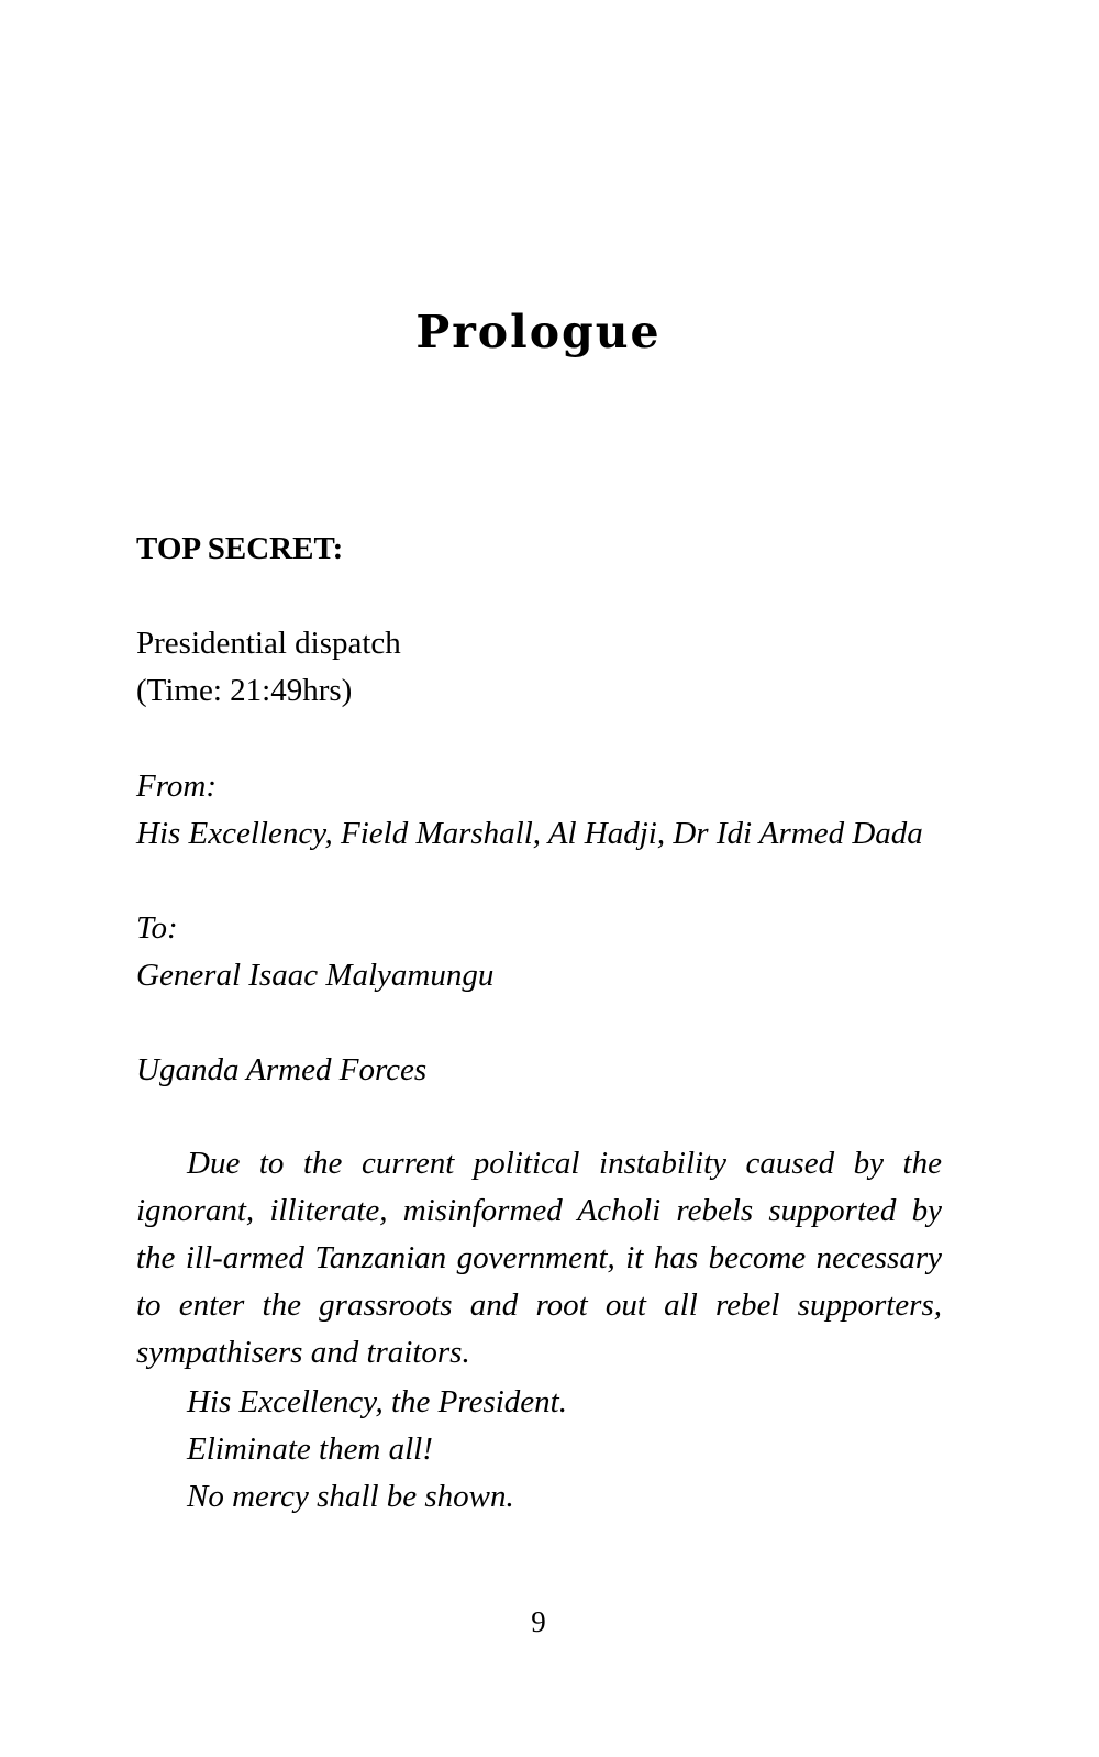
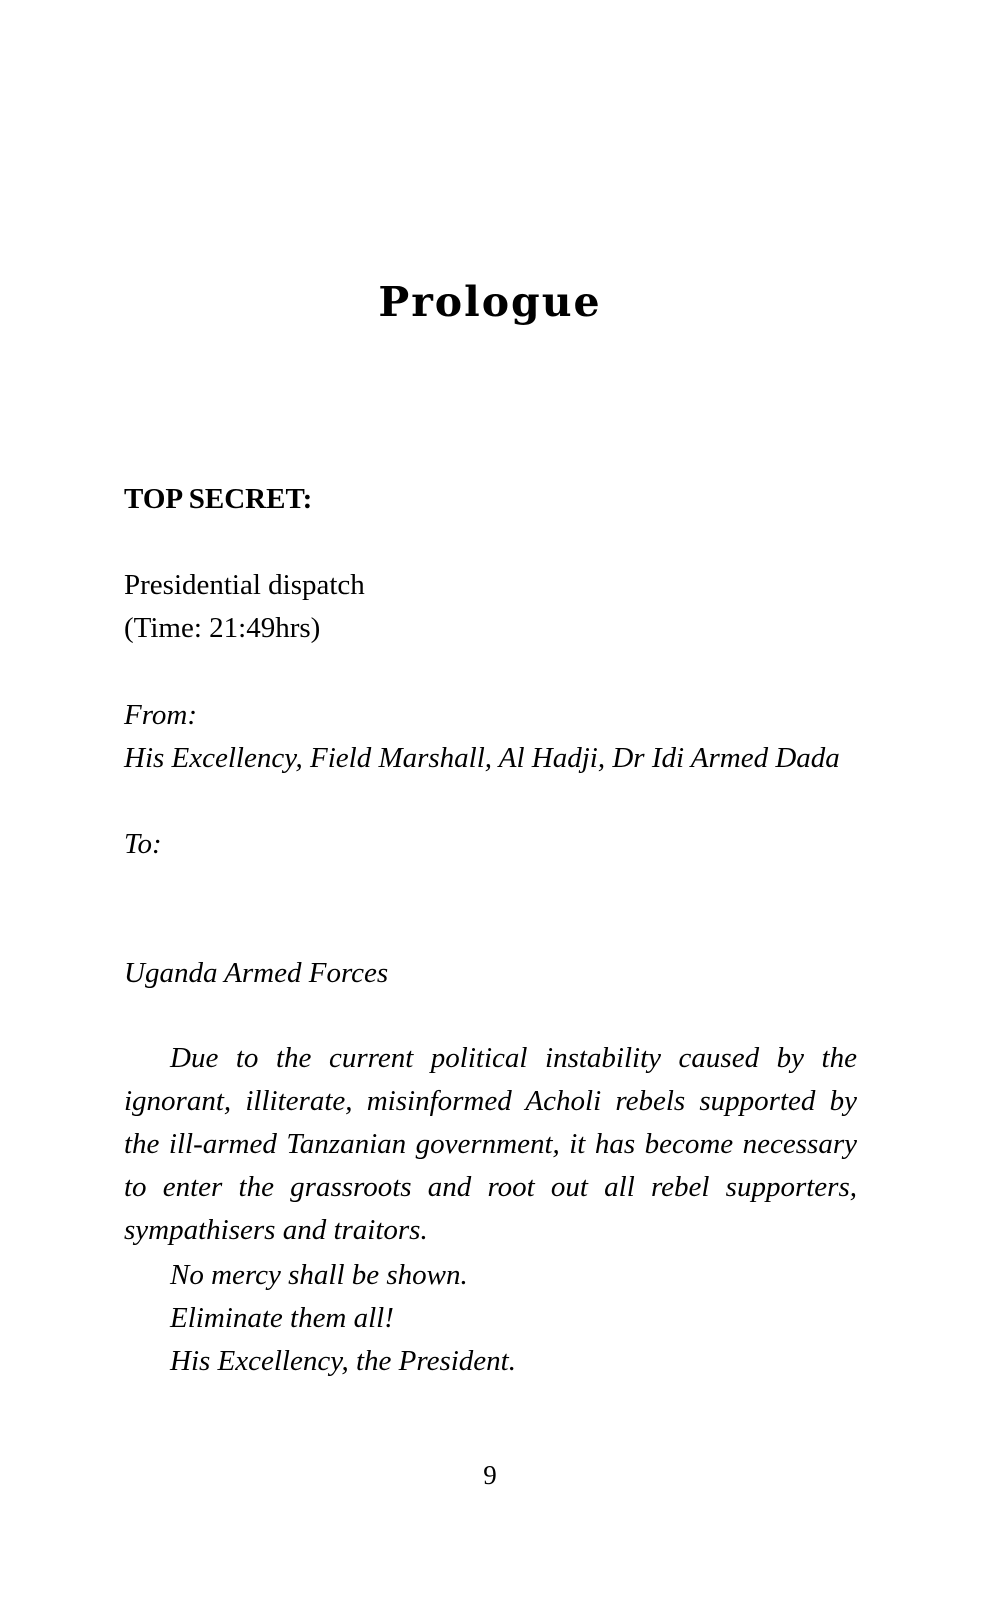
  Prologue
  TOP SECRET:
  Presidential dispatch
  (Time: 21:49hrs)
  From:
  His Excellency, Field Marshall, Al Hadji, Dr Idi Armed Dada
  To:
- General Isaac Malyamungu
  Uganda Armed Forces
  Due to the current political instability caused by the ignorant, illiterate, misinformed Acholi rebels supported by the ill-armed Tanzanian government, it has become necessary to enter the grassroots and root out all rebel supporters, sympathisers and traitors.
- His Excellency, the President.
+ No mercy shall be shown.
  Eliminate them all!
- No mercy shall be shown.
+ His Excellency, the President.
  9
